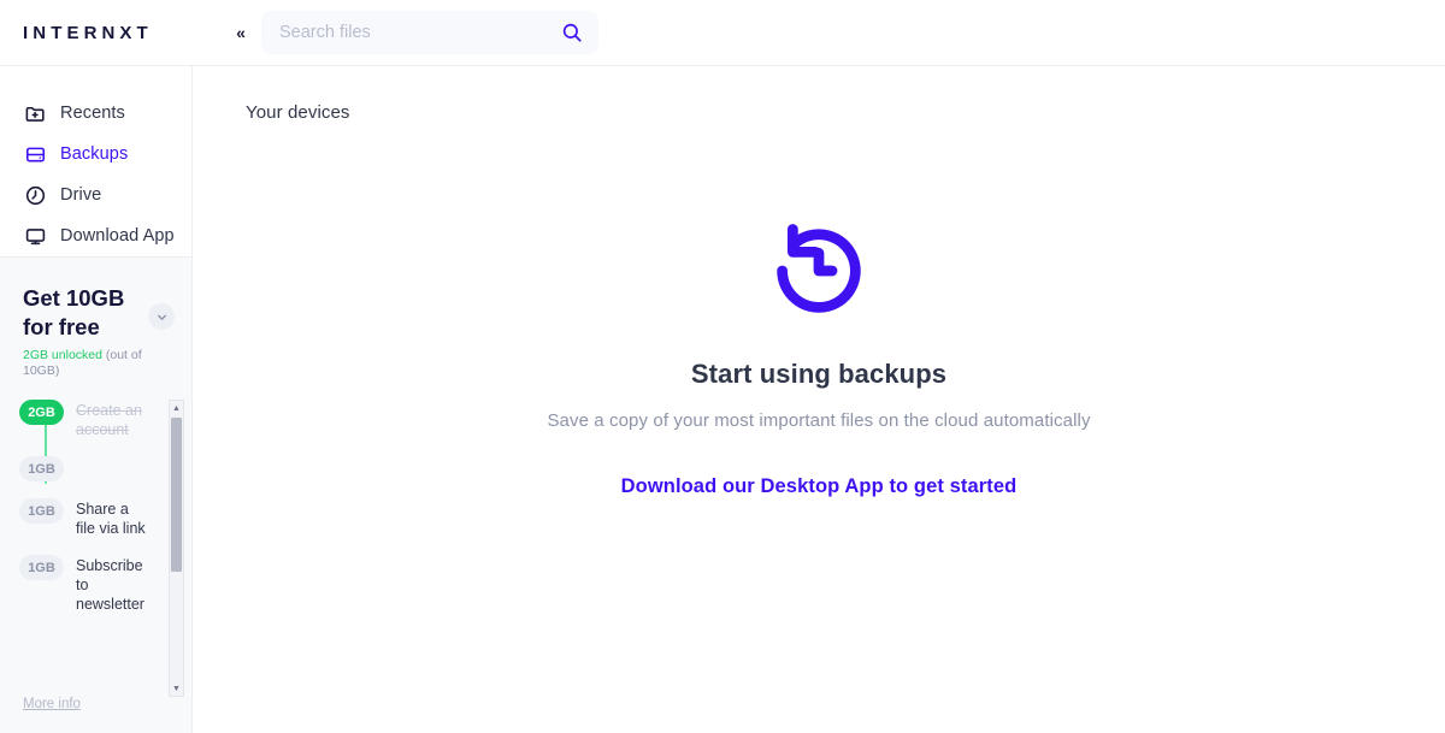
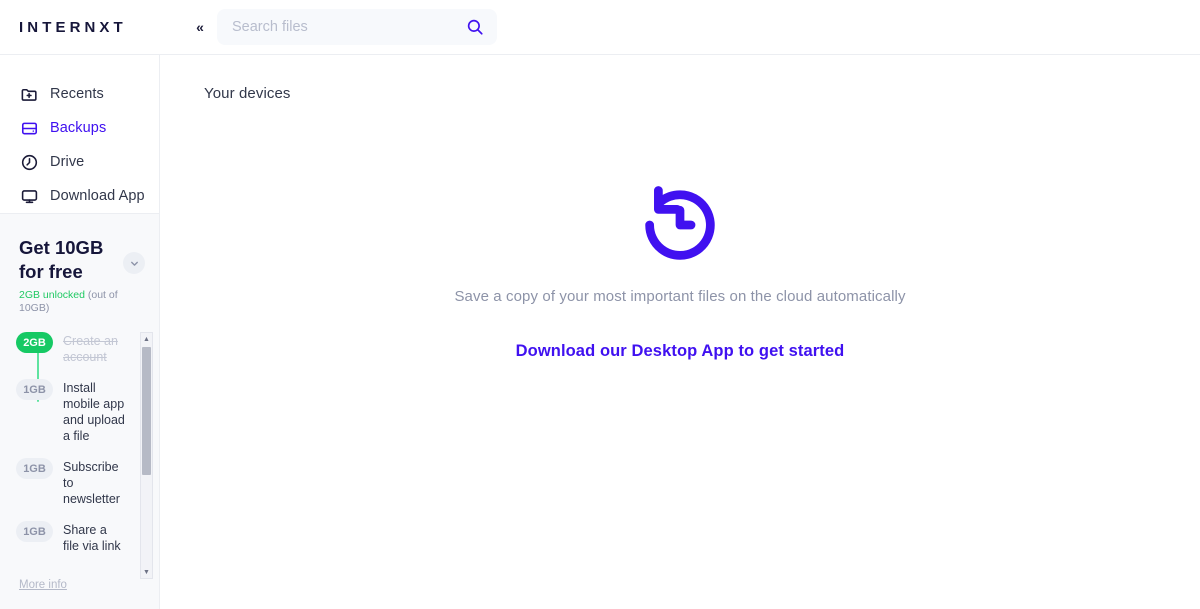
  INTERNXT
  «
  Search files
  Recents
  Backups
  Drive
  Download App
  Get 10GB for free
  2GB unlocked (out of 10GB)
  2GB
  Create an account
  1GB
+ Install mobile app and upload a file
  1GB
- Share a file via link
+ Subscribe to newsletter
  1GB
- Subscribe to newsletter
+ Share a file via link
  More info
  Your devices
- Start using backups
  Save a copy of your most important files on the cloud automatically
  Download our Desktop App to get started
